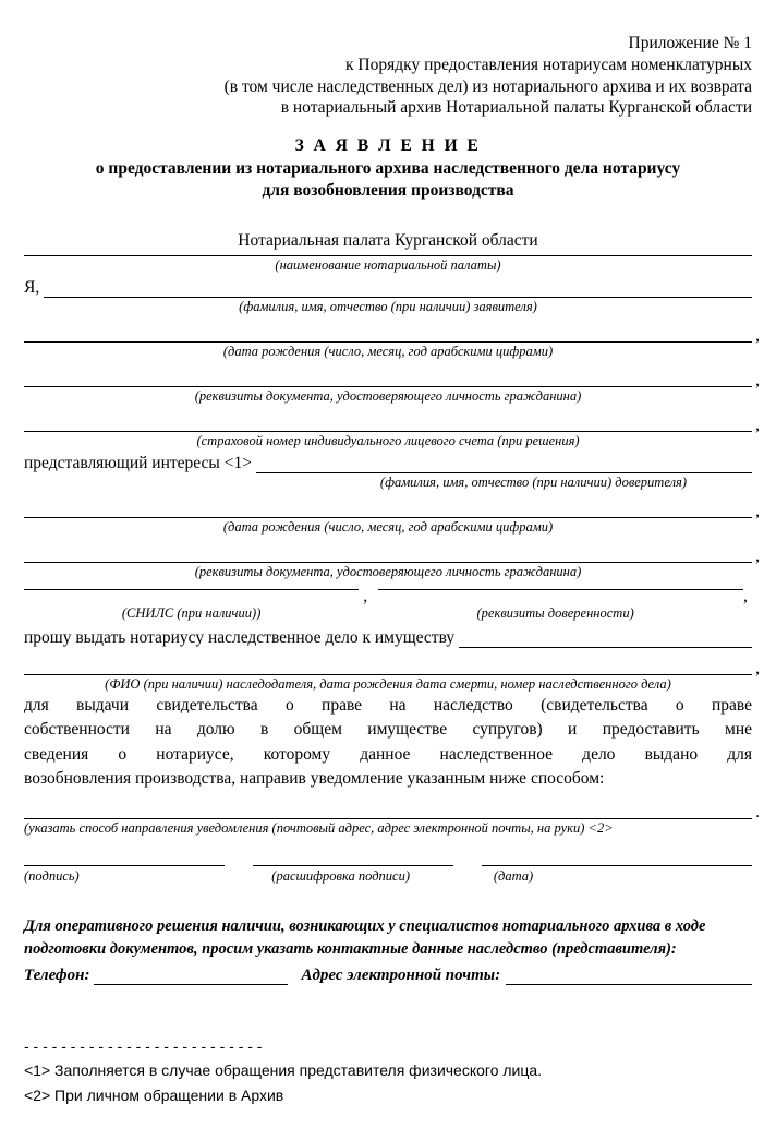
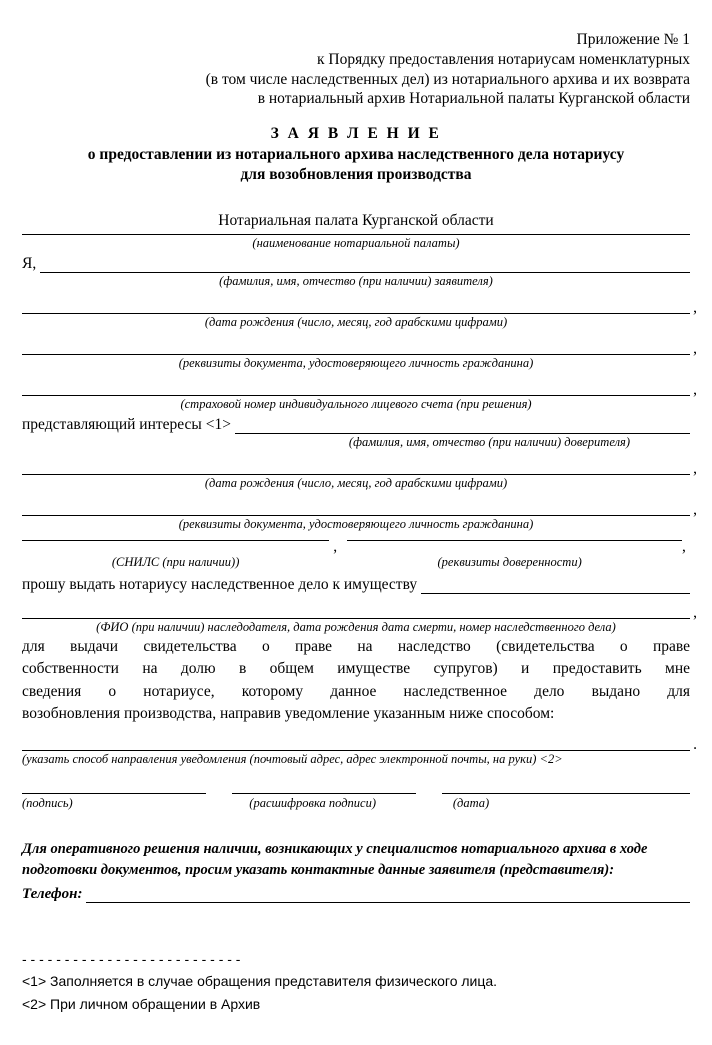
  Приложение № 1
  к Порядку предоставления нотариусам номенклатурных
  (в том числе наследственных дел) из нотариального архива и их возврата
  в нотариальный архив Нотариальной палаты Курганской области
  З А Я В Л Е Н И Е
  о предоставлении из нотариального архива наследственного дела нотариусу
  для возобновления производства
  Нотариальная палата Курганской области
  (наименование нотариальной палаты)
  Я,
  (фамилия, имя, отчество (при наличии) заявителя)
  ,
  (дата рождения (число, месяц, год арабскими цифрами)
  ,
  (реквизиты документа, удостоверяющего личность гражданина)
  ,
  (страховой номер индивидуального лицевого счета (при решения)
  представляющий интересы <1>
  (фамилия, имя, отчество (при наличии) доверителя)
  ,
  (дата рождения (число, месяц, год арабскими цифрами)
  ,
  (реквизиты документа, удостоверяющего личность гражданина)
  ,
  ,
  (СНИЛС (при наличии))
  (реквизиты доверенности)
  прошу выдать нотариусу наследственное дело к имуществу
  ,
  (ФИО (при наличии) наследодателя, дата рождения дата смерти, номер наследственного дела)
  для выдачи свидетельства о праве на наследство (свидетельства о праве
  собственности на долю в общем имуществе супругов) и предоставить мне
  сведения о нотариусе, которому данное наследственное дело выдано для
  возобновления производства, направив уведомление указанным ниже способом:
  .
  (указать способ направления уведомления (почтовый адрес, адрес электронной почты, на руки) <2>
  (подпись)
  (расшифровка подписи)
  (дата)
  Для оперативного решения наличии, возникающих у специалистов нотариального архива в ходе
- подготовки документов, просим указать контактные данные наследство (представителя):
+ подготовки документов, просим указать контактные данные заявителя (представителя):
  Телефон:
- Адрес электронной почты:
  - - - - - - - - - - - - - - - - - - - - - - - - - -
  <1> Заполняется в случае обращения представителя физического лица.
  <2> При личном обращении в Архив
